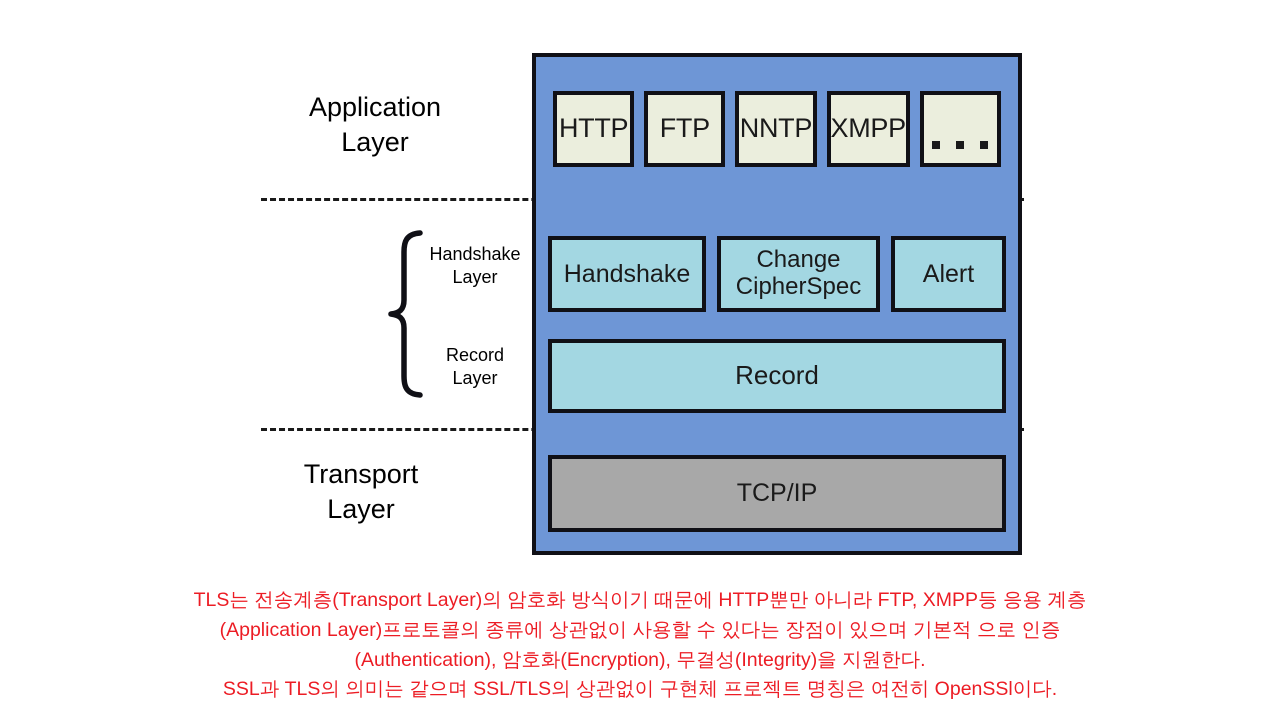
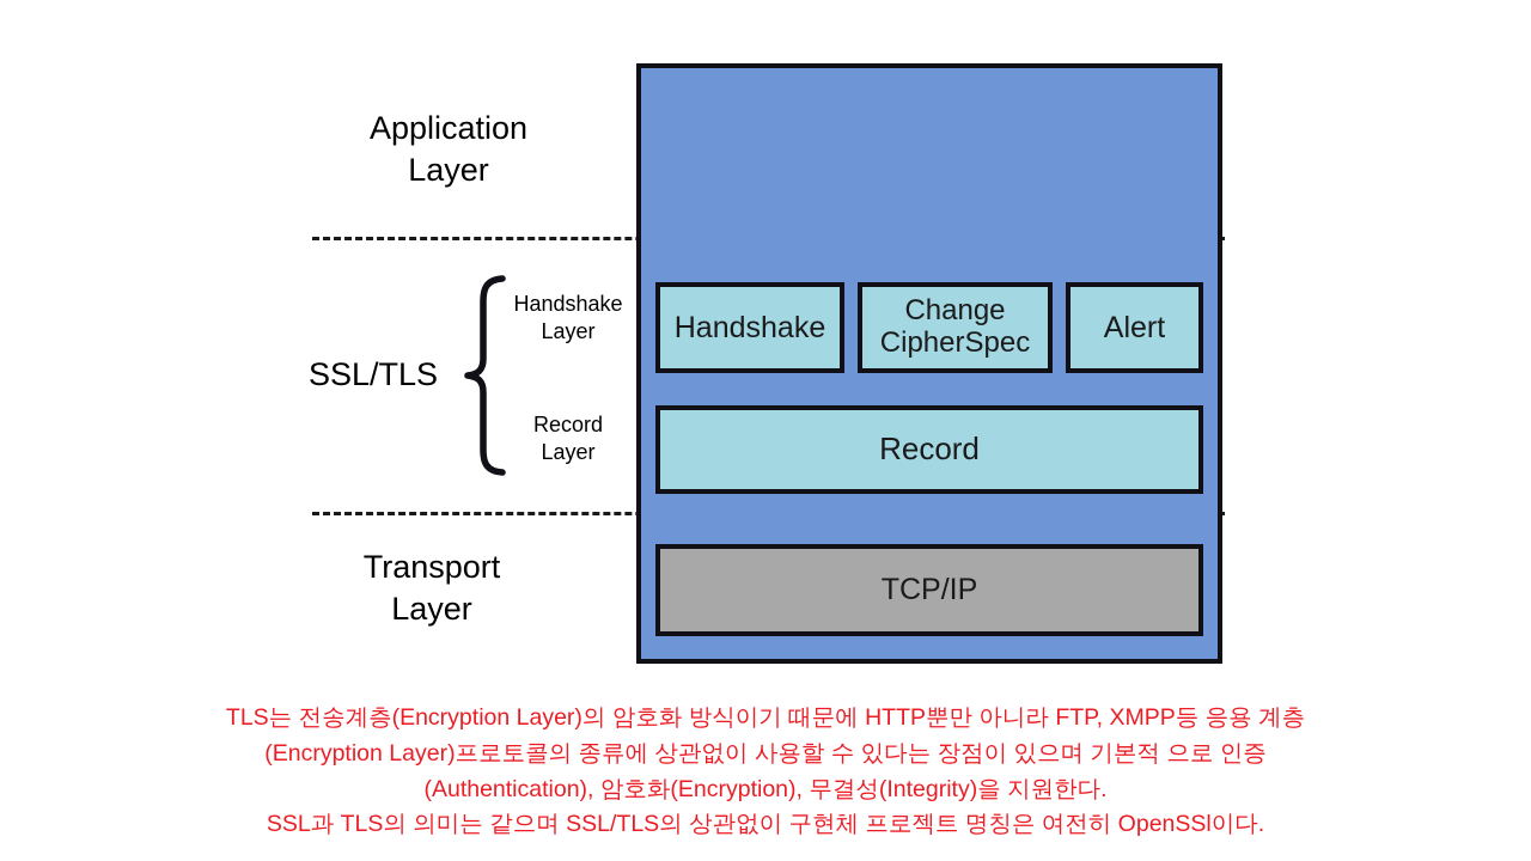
  Application
  Layer
+ SSL/TLS
  Transport
  Layer
  Handshake
  Layer
  Record
  Layer
- HTTP
- FTP
- NNTP
- XMPP
  Handshake
  Change
  CipherSpec
  Alert
  Record
  TCP/IP
- TLS는 전송계층(Transport Layer)의 암호화 방식이기 때문에 HTTP뿐만 아니라 FTP, XMPP등 응용 계층
+ TLS는 전송계층(Encryption Layer)의 암호화 방식이기 때문에 HTTP뿐만 아니라 FTP, XMPP등 응용 계층
- (Application Layer)프로토콜의 종류에 상관없이 사용할 수 있다는 장점이 있으며 기본적 으로 인증
+ (Encryption Layer)프로토콜의 종류에 상관없이 사용할 수 있다는 장점이 있으며 기본적 으로 인증
  (Authentication), 암호화(Encryption), 무결성(Integrity)을 지원한다.
  SSL과 TLS의 의미는 같으며 SSL/TLS의 상관없이 구현체 프로젝트 명칭은 여전히 OpenSSl이다.
